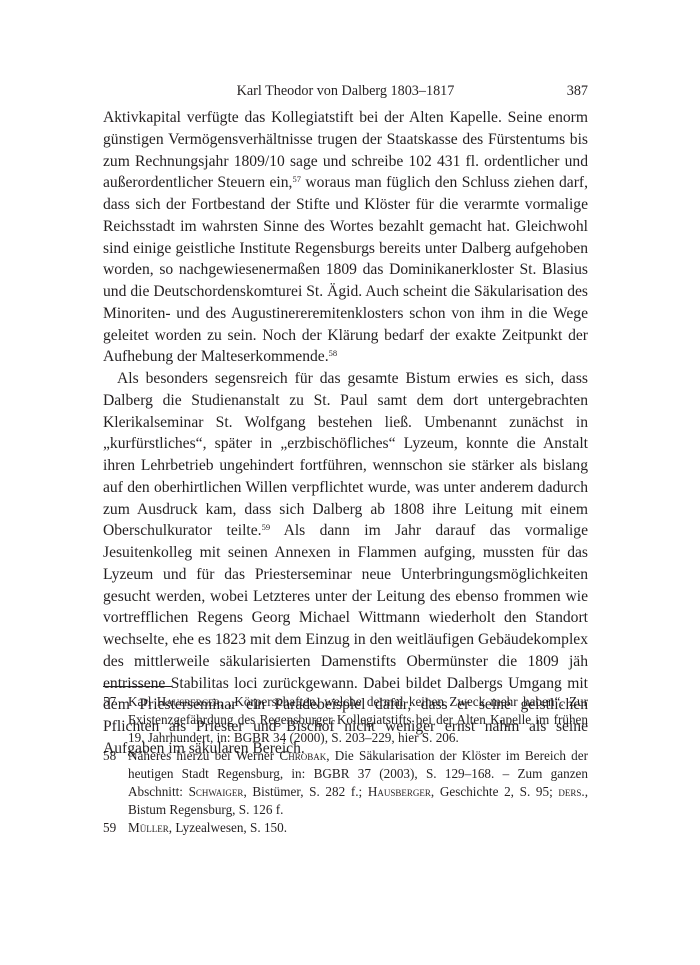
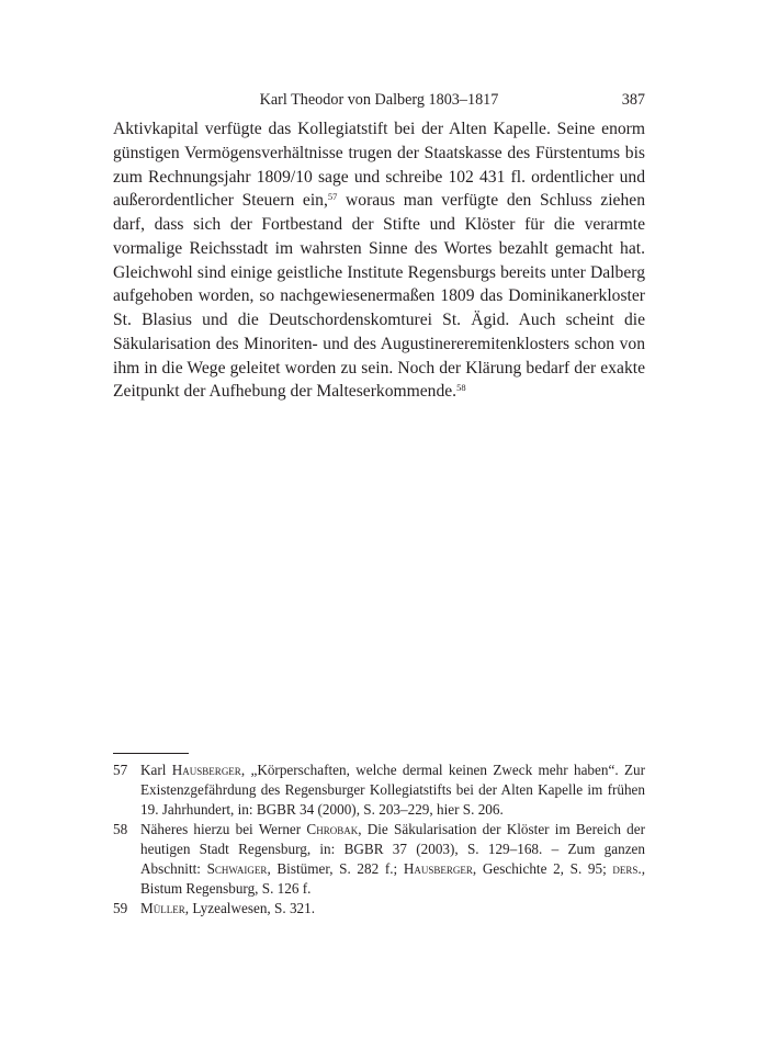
  Karl Theodor von Dalberg 1803–1817
  387
- Aktivkapital verfügte das Kollegiatstift bei der Alten Kapelle. Seine enorm günstigen Vermögensverhältnisse trugen der Staatskasse des Fürstentums bis zum Rechnungsjahr 1809/10 sage und schreibe 102 431 fl. ordentlicher und außerordentlicher Steuern ein,57 woraus man füglich den Schluss ziehen darf, dass sich der Fortbestand der Stifte und Klöster für die verarmte vormalige Reichsstadt im wahrsten Sinne des Wortes bezahlt gemacht hat. Gleichwohl sind einige geistliche Institute Regensburgs bereits unter Dalberg aufgehoben worden, so nachgewiesenermaßen 1809 das Dominikanerkloster St. Blasius und die Deutschordenskomturei St. Ägid. Auch scheint die Säkularisation des Minoriten- und des Augustinereremitenklosters schon von ihm in die Wege geleitet worden zu sein. Noch der Klärung bedarf der exakte Zeitpunkt der Aufhebung der Malteserkommende.58
+ Aktivkapital verfügte das Kollegiatstift bei der Alten Kapelle. Seine enorm günstigen Vermögensverhältnisse trugen der Staatskasse des Fürstentums bis zum Rechnungsjahr 1809/10 sage und schreibe 102 431 fl. ordentlicher und außerordentlicher Steuern ein,57 woraus man verfügte den Schluss ziehen darf, dass sich der Fortbestand der Stifte und Klöster für die verarmte vormalige Reichsstadt im wahrsten Sinne des Wortes bezahlt gemacht hat. Gleichwohl sind einige geistliche Institute Regensburgs bereits unter Dalberg aufgehoben worden, so nachgewiesenermaßen 1809 das Dominikanerkloster St. Blasius und die Deutschordenskomturei St. Ägid. Auch scheint die Säkularisation des Minoriten- und des Augustinereremitenklosters schon von ihm in die Wege geleitet worden zu sein. Noch der Klärung bedarf der exakte Zeitpunkt der Aufhebung der Malteserkommende.58
- Als besonders segensreich für das gesamte Bistum erwies es sich, dass Dalberg die Studienanstalt zu St. Paul samt dem dort untergebrachten Klerikalseminar St. Wolfgang bestehen ließ. Umbenannt zunächst in „kurfürstliches“, später in „erzbischöfliches“ Lyzeum, konnte die Anstalt ihren Lehrbetrieb ungehindert fortführen, wennschon sie stärker als bislang auf den oberhirtlichen Willen verpflichtet wurde, was unter anderem dadurch zum Ausdruck kam, dass sich Dalberg ab 1808 ihre Leitung mit einem Oberschulkurator teilte.59 Als dann im Jahr darauf das vormalige Jesuitenkolleg mit seinen Annexen in Flammen aufging, mussten für das Lyzeum und für das Priesterseminar neue Unterbringungsmöglichkeiten gesucht werden, wobei Letzteres unter der Leitung des ebenso frommen wie vortrefflichen Regens Georg Michael Wittmann wiederholt den Standort wechselte, ehe es 1823 mit dem Einzug in den weitläufigen Gebäudekomplex des mittlerweile säkularisierten Damenstifts Obermünster die 1809 jäh entrissene Stabilitas loci zurückgewann. Dabei bildet Dalbergs Umgang mit dem Priesterseminar ein Paradebeispiel dafür, dass er seine geistlichen Pflichten als Priester und Bischof nicht weniger ernst nahm als seine Aufgaben im säkularen Bereich.
  57
  Karl Hausberger, „Körperschaften, welche dermal keinen Zweck mehr haben“. Zur Existenzgefährdung des Regensburger Kollegiatstifts bei der Alten Kapelle im frühen 19. Jahrhundert, in: BGBR 34 (2000), S. 203–229, hier S. 206.
  58
  Näheres hierzu bei Werner Chrobak, Die Säkularisation der Klöster im Bereich der heutigen Stadt Regensburg, in: BGBR 37 (2003), S. 129–168. – Zum ganzen Abschnitt: Schwaiger, Bistümer, S. 282 f.; Hausberger, Geschichte 2, S. 95; ders., Bistum Regensburg, S. 126 f.
  59
- Müller, Lyzealwesen, S. 150.
+ Müller, Lyzealwesen, S. 321.
